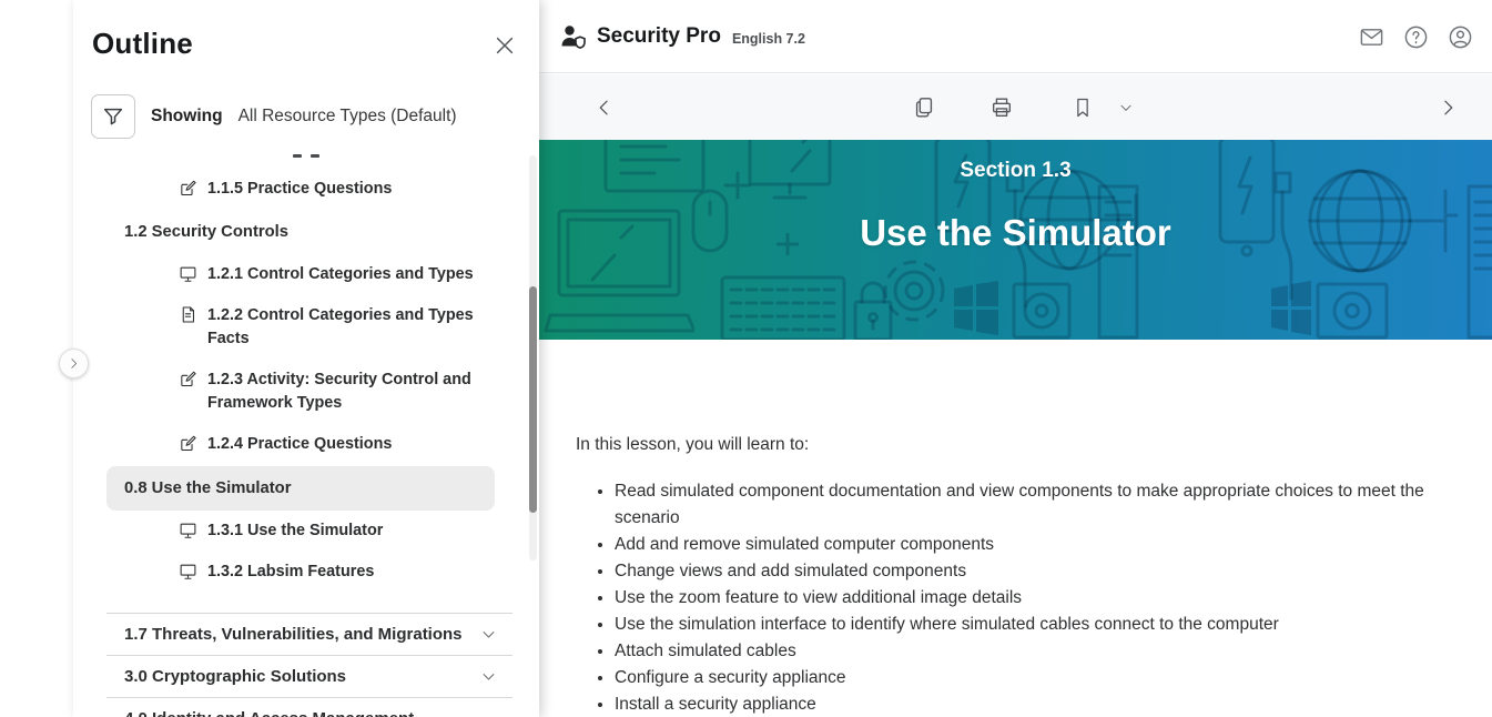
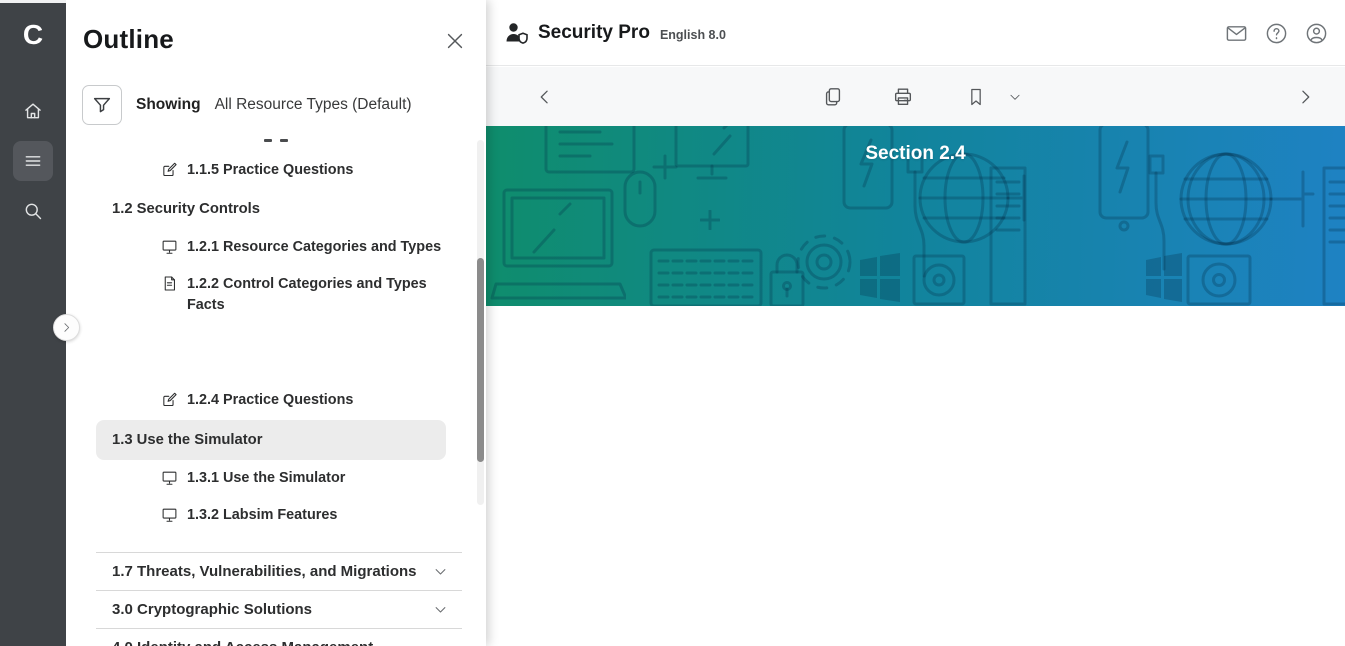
+ C
  Outline
  Showing
  All Resource Types (Default)
  1.1.5 Practice Questions
  1.2 Security Controls
- 1.2.1 Control Categories and Types
+ 1.2.1 Resource Categories and Types
  1.2.2 Control Categories and Types Facts
- 1.2.3 Activity: Security Control and Framework Types
  1.2.4 Practice Questions
- 0.8 Use the Simulator
+ 1.3 Use the Simulator
  1.3.1 Use the Simulator
  1.3.2 Labsim Features
  1.7 Threats, Vulnerabilities, and Migrations
  3.0 Cryptographic Solutions
  Security Pro
- English 7.2
+ English 8.0
- Section 1.3
+ Section 2.4
- Use the Simulator
- In this lesson, you will learn to:
- Read simulated component documentation and view components to make appropriate choices to meet the scenario
- Add and remove simulated computer components
- Change views and add simulated components
- Use the zoom feature to view additional image details
- Use the simulation interface to identify where simulated cables connect to the computer
- Attach simulated cables
- Configure a security appliance
- Install a security appliance
